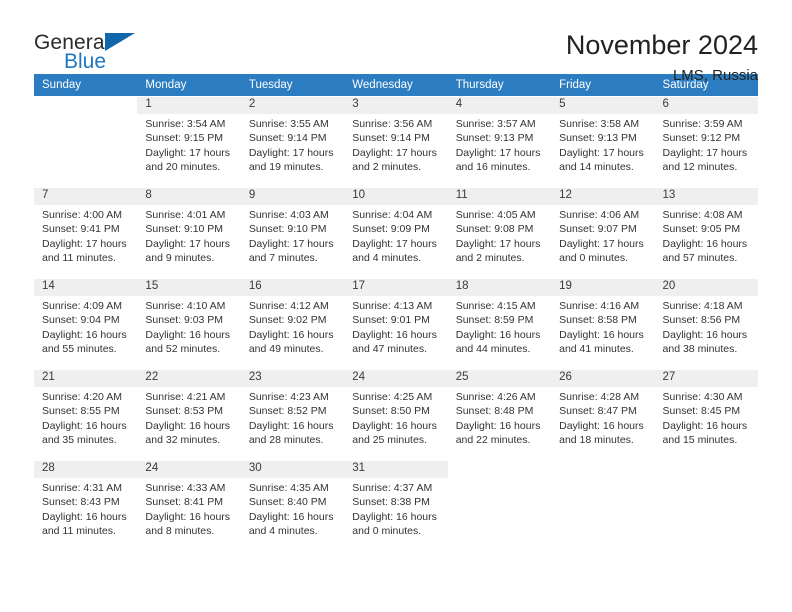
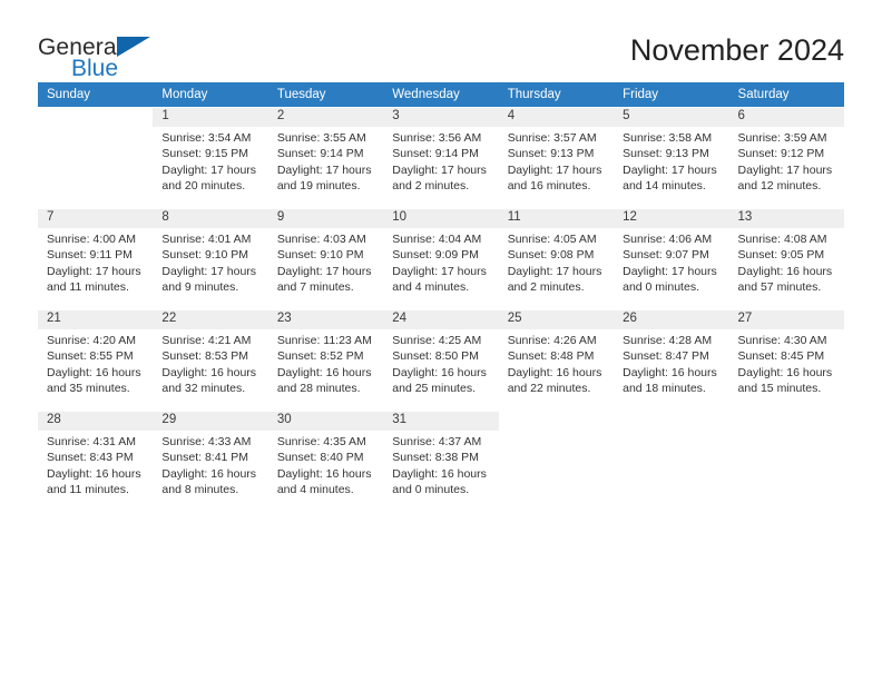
  General
  Blue
  November 2024
- LMS, Russia
  Sunday	Monday	Tuesday	Wednesday	Thursday	Friday	Saturday
  	1Sunrise: 3:54 AMSunset: 9:15 PMDaylight: 17 hoursand 20 minutes.	2Sunrise: 3:55 AMSunset: 9:14 PMDaylight: 17 hoursand 19 minutes.	3Sunrise: 3:56 AMSunset: 9:14 PMDaylight: 17 hoursand 2 minutes.	4Sunrise: 3:57 AMSunset: 9:13 PMDaylight: 17 hoursand 16 minutes.	5Sunrise: 3:58 AMSunset: 9:13 PMDaylight: 17 hoursand 14 minutes.	6Sunrise: 3:59 AMSunset: 9:12 PMDaylight: 17 hoursand 12 minutes.
- 7Sunrise: 4:00 AMSunset: 9:41 PMDaylight: 17 hoursand 11 minutes.	8Sunrise: 4:01 AMSunset: 9:10 PMDaylight: 17 hoursand 9 minutes.	9Sunrise: 4:03 AMSunset: 9:10 PMDaylight: 17 hoursand 7 minutes.	10Sunrise: 4:04 AMSunset: 9:09 PMDaylight: 17 hoursand 4 minutes.	11Sunrise: 4:05 AMSunset: 9:08 PMDaylight: 17 hoursand 2 minutes.	12Sunrise: 4:06 AMSunset: 9:07 PMDaylight: 17 hoursand 0 minutes.	13Sunrise: 4:08 AMSunset: 9:05 PMDaylight: 16 hoursand 57 minutes.
+ 7Sunrise: 4:00 AMSunset: 9:11 PMDaylight: 17 hoursand 11 minutes.	8Sunrise: 4:01 AMSunset: 9:10 PMDaylight: 17 hoursand 9 minutes.	9Sunrise: 4:03 AMSunset: 9:10 PMDaylight: 17 hoursand 7 minutes.	10Sunrise: 4:04 AMSunset: 9:09 PMDaylight: 17 hoursand 4 minutes.	11Sunrise: 4:05 AMSunset: 9:08 PMDaylight: 17 hoursand 2 minutes.	12Sunrise: 4:06 AMSunset: 9:07 PMDaylight: 17 hoursand 0 minutes.	13Sunrise: 4:08 AMSunset: 9:05 PMDaylight: 16 hoursand 57 minutes.
- 14Sunrise: 4:09 AMSunset: 9:04 PMDaylight: 16 hoursand 55 minutes.	15Sunrise: 4:10 AMSunset: 9:03 PMDaylight: 16 hoursand 52 minutes.	16Sunrise: 4:12 AMSunset: 9:02 PMDaylight: 16 hoursand 49 minutes.	17Sunrise: 4:13 AMSunset: 9:01 PMDaylight: 16 hoursand 47 minutes.	18Sunrise: 4:15 AMSunset: 8:59 PMDaylight: 16 hoursand 44 minutes.	19Sunrise: 4:16 AMSunset: 8:58 PMDaylight: 16 hoursand 41 minutes.	20Sunrise: 4:18 AMSunset: 8:56 PMDaylight: 16 hoursand 38 minutes.
- 21Sunrise: 4:20 AMSunset: 8:55 PMDaylight: 16 hoursand 35 minutes.	22Sunrise: 4:21 AMSunset: 8:53 PMDaylight: 16 hoursand 32 minutes.	23Sunrise: 4:23 AMSunset: 8:52 PMDaylight: 16 hoursand 28 minutes.	24Sunrise: 4:25 AMSunset: 8:50 PMDaylight: 16 hoursand 25 minutes.	25Sunrise: 4:26 AMSunset: 8:48 PMDaylight: 16 hoursand 22 minutes.	26Sunrise: 4:28 AMSunset: 8:47 PMDaylight: 16 hoursand 18 minutes.	27Sunrise: 4:30 AMSunset: 8:45 PMDaylight: 16 hoursand 15 minutes.
+ 21Sunrise: 4:20 AMSunset: 8:55 PMDaylight: 16 hoursand 35 minutes.	22Sunrise: 4:21 AMSunset: 8:53 PMDaylight: 16 hoursand 32 minutes.	23Sunrise: 11:23 AMSunset: 8:52 PMDaylight: 16 hoursand 28 minutes.	24Sunrise: 4:25 AMSunset: 8:50 PMDaylight: 16 hoursand 25 minutes.	25Sunrise: 4:26 AMSunset: 8:48 PMDaylight: 16 hoursand 22 minutes.	26Sunrise: 4:28 AMSunset: 8:47 PMDaylight: 16 hoursand 18 minutes.	27Sunrise: 4:30 AMSunset: 8:45 PMDaylight: 16 hoursand 15 minutes.
- 28Sunrise: 4:31 AMSunset: 8:43 PMDaylight: 16 hoursand 11 minutes.	24Sunrise: 4:33 AMSunset: 8:41 PMDaylight: 16 hoursand 8 minutes.	30Sunrise: 4:35 AMSunset: 8:40 PMDaylight: 16 hoursand 4 minutes.	31Sunrise: 4:37 AMSunset: 8:38 PMDaylight: 16 hoursand 0 minutes.
+ 28Sunrise: 4:31 AMSunset: 8:43 PMDaylight: 16 hoursand 11 minutes.	29Sunrise: 4:33 AMSunset: 8:41 PMDaylight: 16 hoursand 8 minutes.	30Sunrise: 4:35 AMSunset: 8:40 PMDaylight: 16 hoursand 4 minutes.	31Sunrise: 4:37 AMSunset: 8:38 PMDaylight: 16 hoursand 0 minutes.
